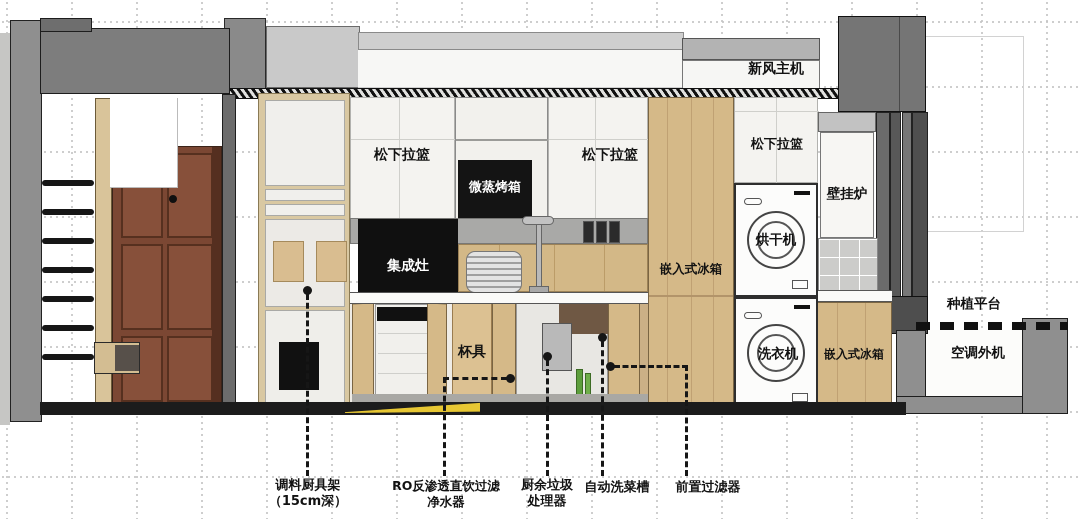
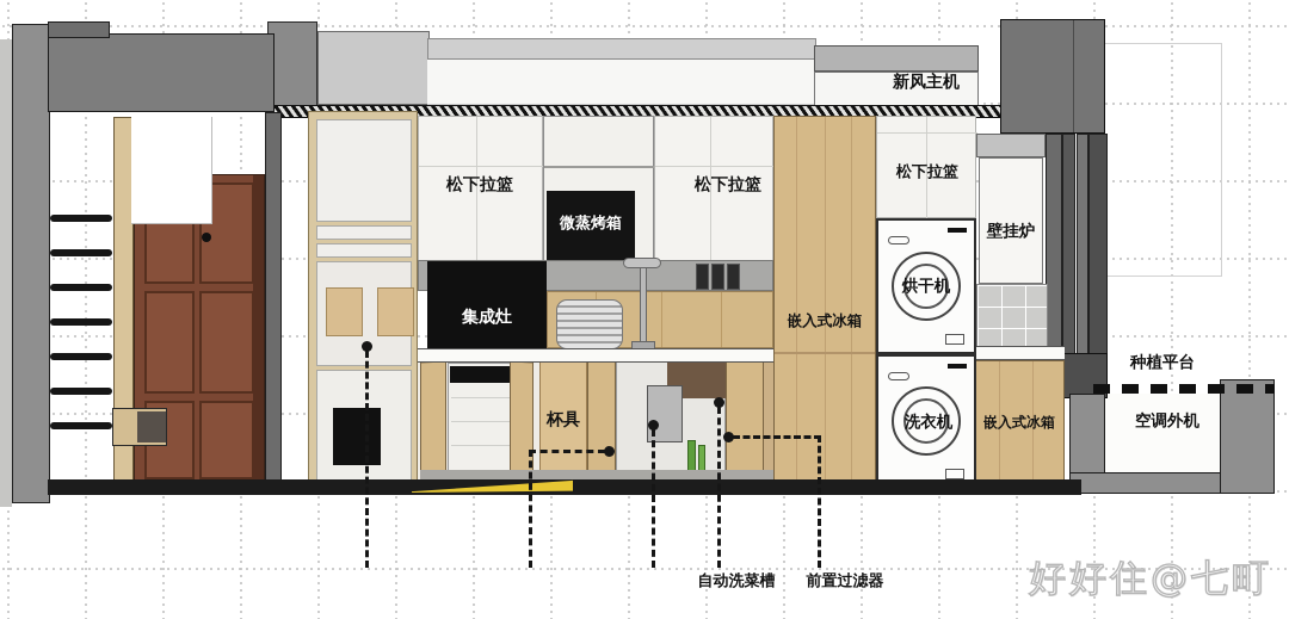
  新风主机
  松下拉篮
  微蒸烤箱
  松下拉篮
  集成灶
  杯具
  嵌入式冰箱
  松下拉篮
  烘干机
  洗衣机
  壁挂炉
  嵌入式冰箱
  种植平台
  空调外机
- 调料厨具架
- （15cm深）
- RO反渗透直饮过滤
- 净水器
- 厨余垃圾
- 处理器
  自动洗菜槽
  前置过滤器
+ 好好住@七町
